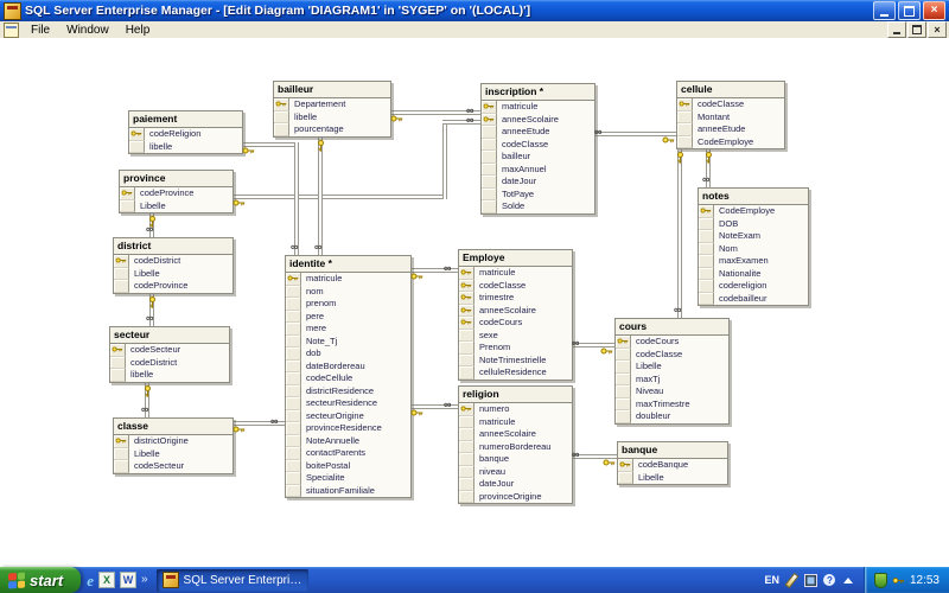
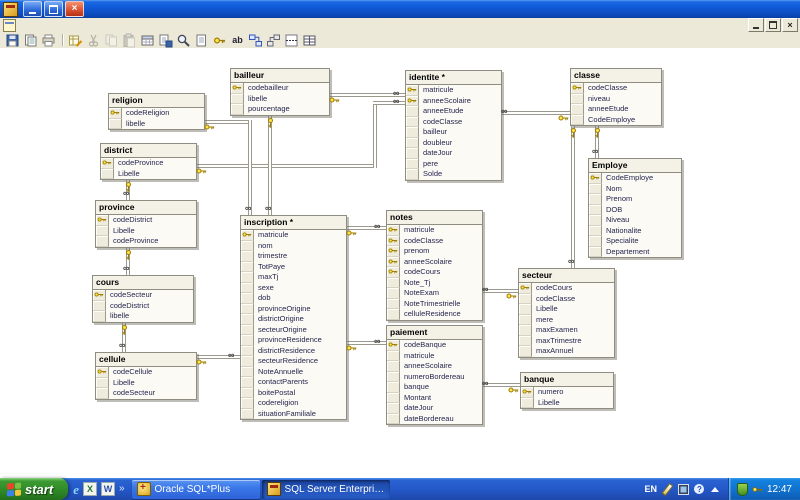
- SQL Server Enterprise Manager - [Edit Diagram 'DIAGRAM1' in 'SYGEP' on '(LOCAL)']
  ×
- File
- Window
- Help
  ×
+ ab
- paiement
+ religion
  codeReligion
  libelle
- province
+ district
  codeProvince
  Libelle
- district
+ province
  codeDistrict
  Libelle
  codeProvince
- secteur
+ cours
  codeSecteur
  codeDistrict
  libelle
- classe
+ cellule
- districtOrigine
+ codeCellule
  Libelle
  codeSecteur
  bailleur
- Departement
+ codebailleur
  libelle
  pourcentage
- inscription *
+ identite *
  matricule
  anneeScolaire
  anneeEtude
  codeClasse
  bailleur
- maxAnnuel
+ doubleur
  dateJour
- TotPaye
+ pere
  Solde
- cellule
+ classe
  codeClasse
- Montant
+ niveau
  anneeEtude
  CodeEmploye
- notes
+ Employe
  CodeEmploye
- DOB
+ Nom
- NoteExam
+ Prenom
- Nom
+ DOB
- maxExamen
+ Niveau
  Nationalite
- codereligion
+ Specialite
- codebailleur
+ Departement
- identite *
+ inscription *
  matricule
  nom
- prenom
+ trimestre
- pere
+ TotPaye
- mere
+ maxTj
- Note_Tj
+ sexe
  dob
- dateBordereau
+ provinceOrigine
- codeCellule
+ districtOrigine
- districtResidence
+ secteurOrigine
- secteurResidence
+ provinceResidence
- secteurOrigine
+ districtResidence
- provinceResidence
+ secteurResidence
  NoteAnnuelle
  contactParents
  boitePostal
- Specialite
+ codereligion
  situationFamiliale
- Employe
+ notes
  matricule
  codeClasse
- trimestre
+ prenom
  anneeScolaire
  codeCours
- sexe
+ Note_Tj
- Prenom
+ NoteExam
  NoteTrimestrielle
  celluleResidence
- religion
+ paiement
- numero
+ codeBanque
  matricule
  anneeScolaire
  numeroBordereau
  banque
- niveau
+ Montant
  dateJour
- provinceOrigine
+ dateBordereau
- cours
+ secteur
  codeCours
  codeClasse
  Libelle
- maxTj
+ mere
- Niveau
+ maxExamen
  maxTrimestre
- doubleur
+ maxAnnuel
  banque
- codeBanque
+ numero
  Libelle
  ∞
  ∞
  ∞
  ∞
  ∞
  ∞
  ∞
  ∞
  ∞
  ∞
  ∞
  ∞
  ∞
  ∞
  ∞
  start
  e
  X
  W
  »
+ Oracle SQL*Plus
  SQL Server Enterpris..
  EN
  ?
- 12:53
+ 12:47
